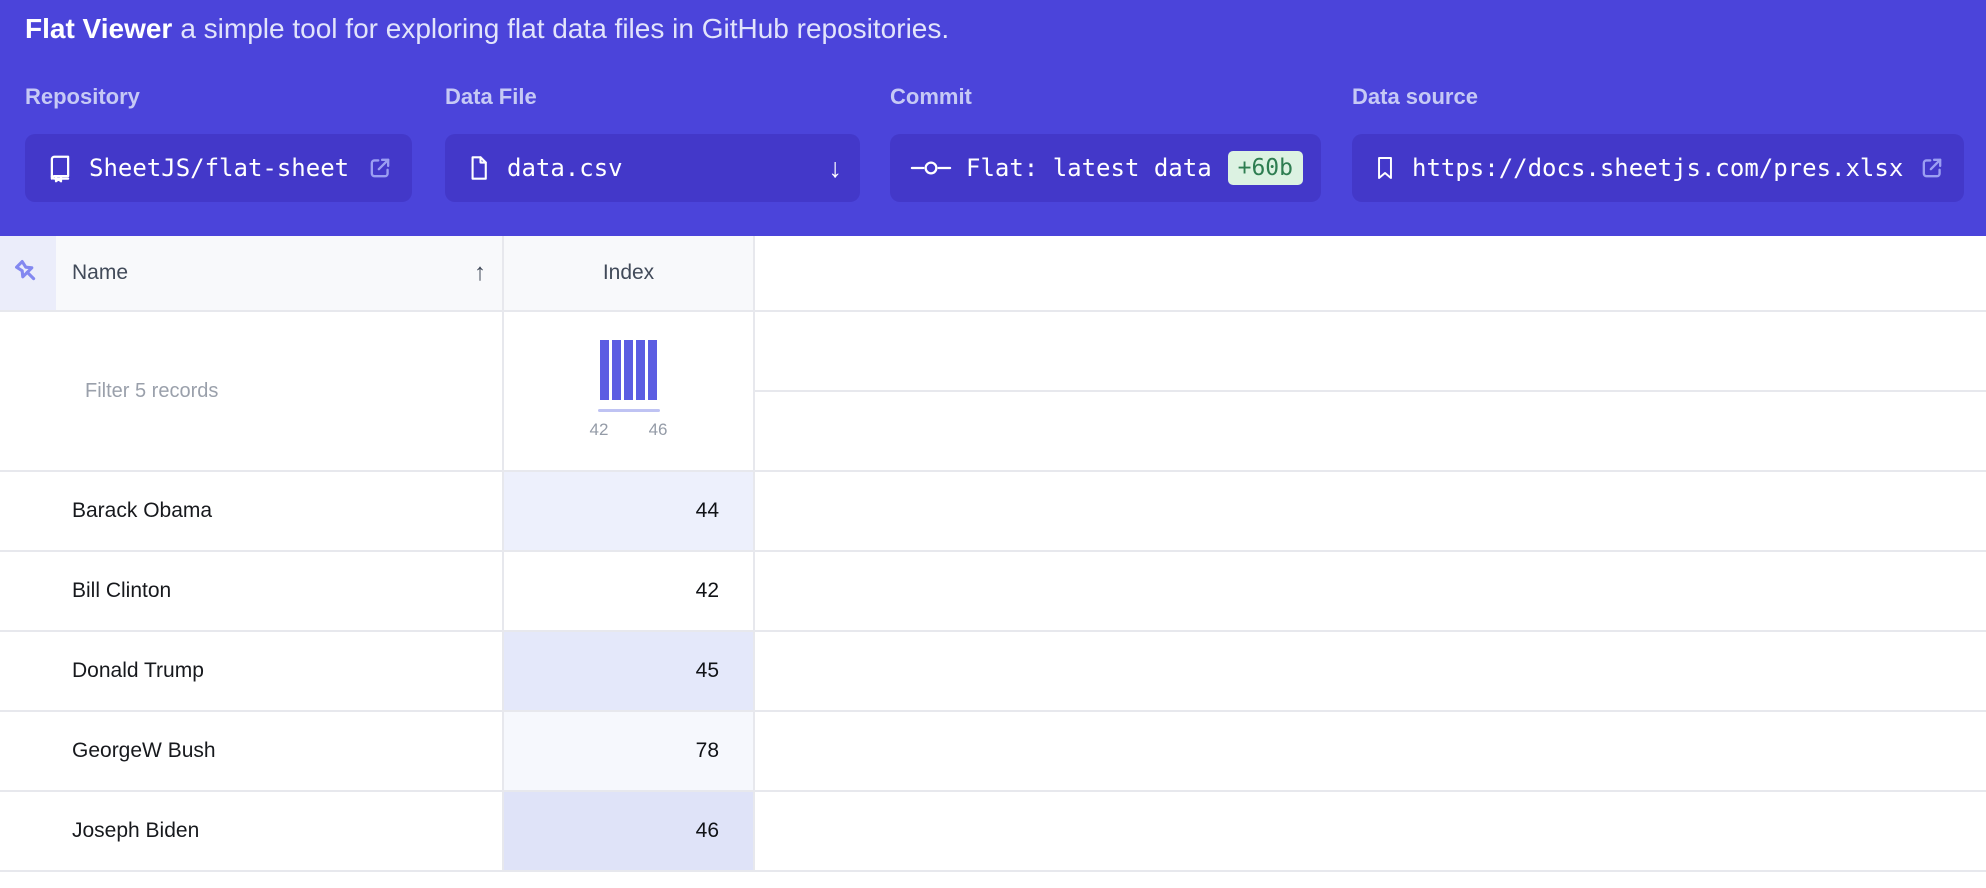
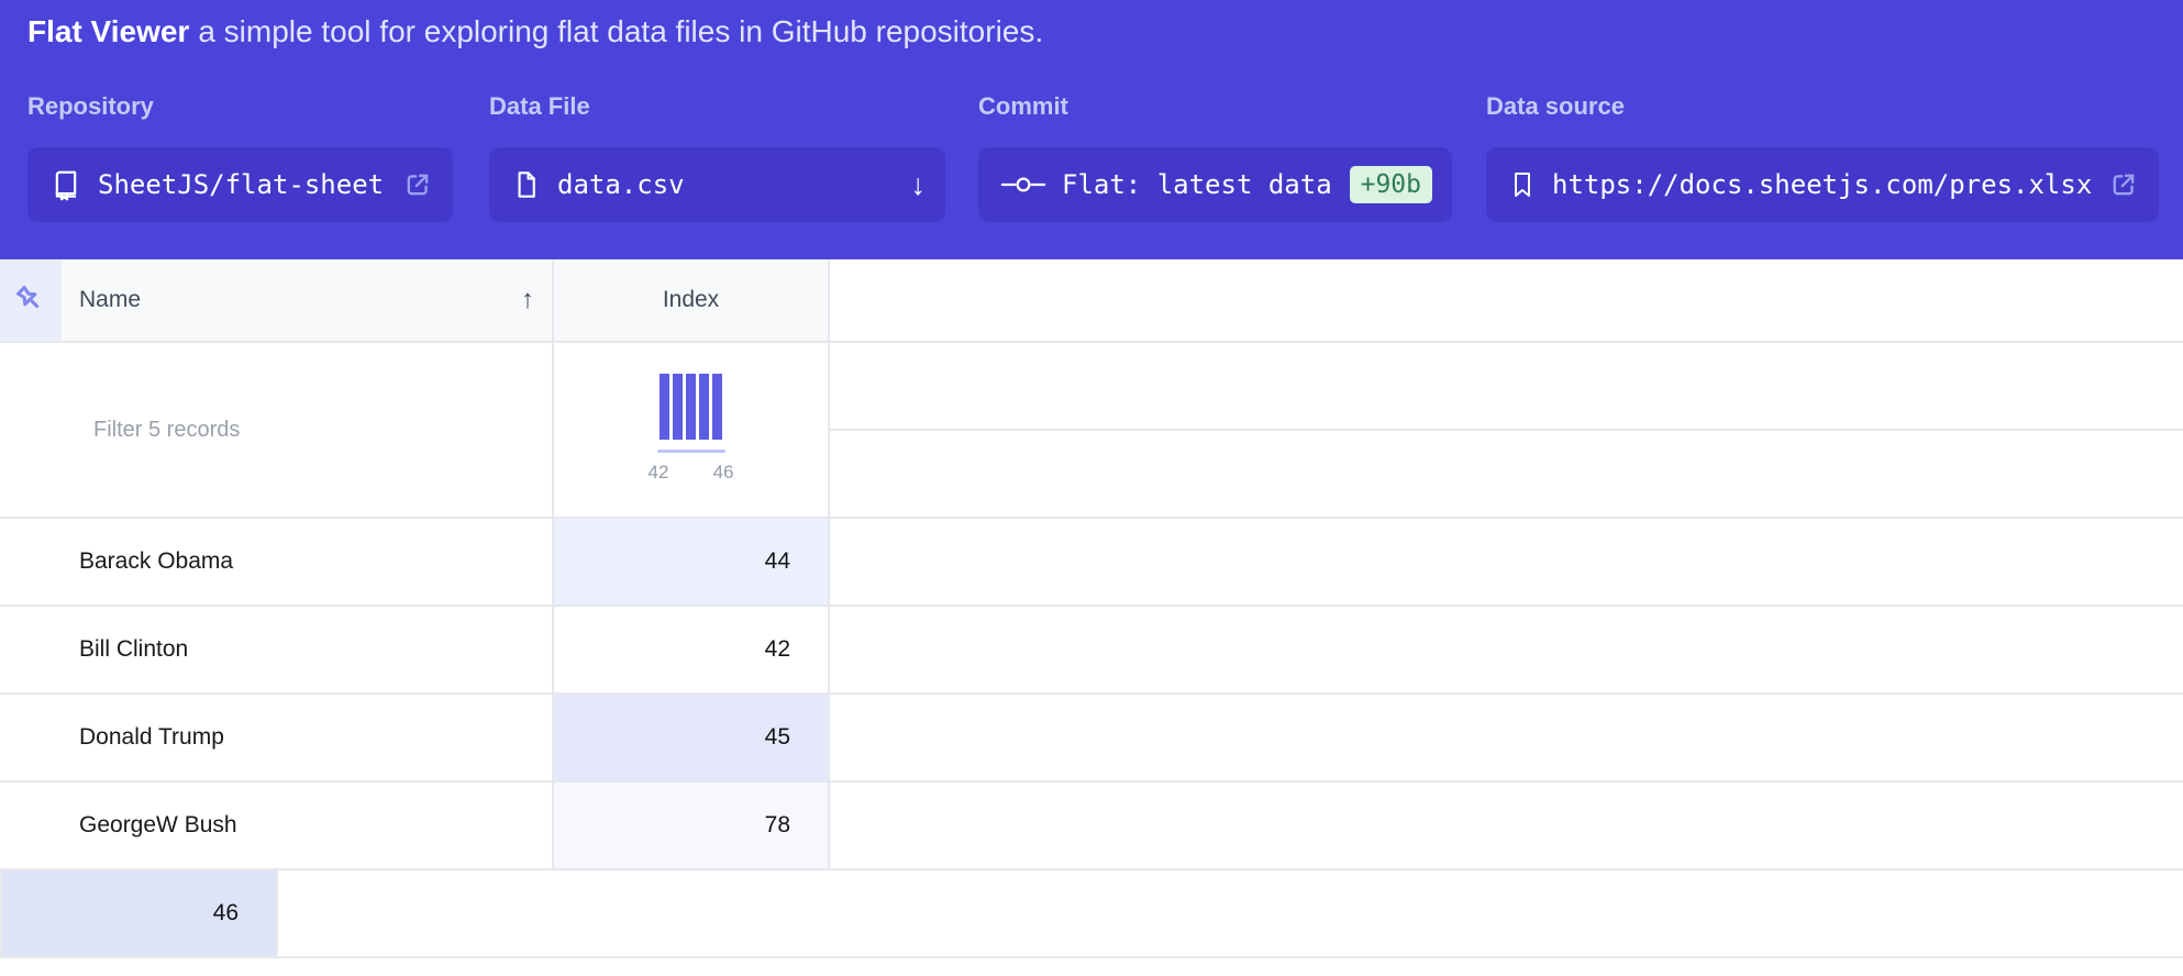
  Flat Viewer a simple tool for exploring flat data files in GitHub repositories.
  Repository
  SheetJS/flat-sheet
  Data File
  data.csv
  ↓
  Commit
  Flat: latest data
- +60b
+ +90b
  Data source
  https://docs.sheetjs.com/pres.xlsx
  Name
  ↑
  Index
  Filter 5 records
  42
  46
  Barack Obama
  44
  Bill Clinton
  42
  Donald Trump
  45
  GeorgeW Bush
  78
- Joseph Biden
  46
